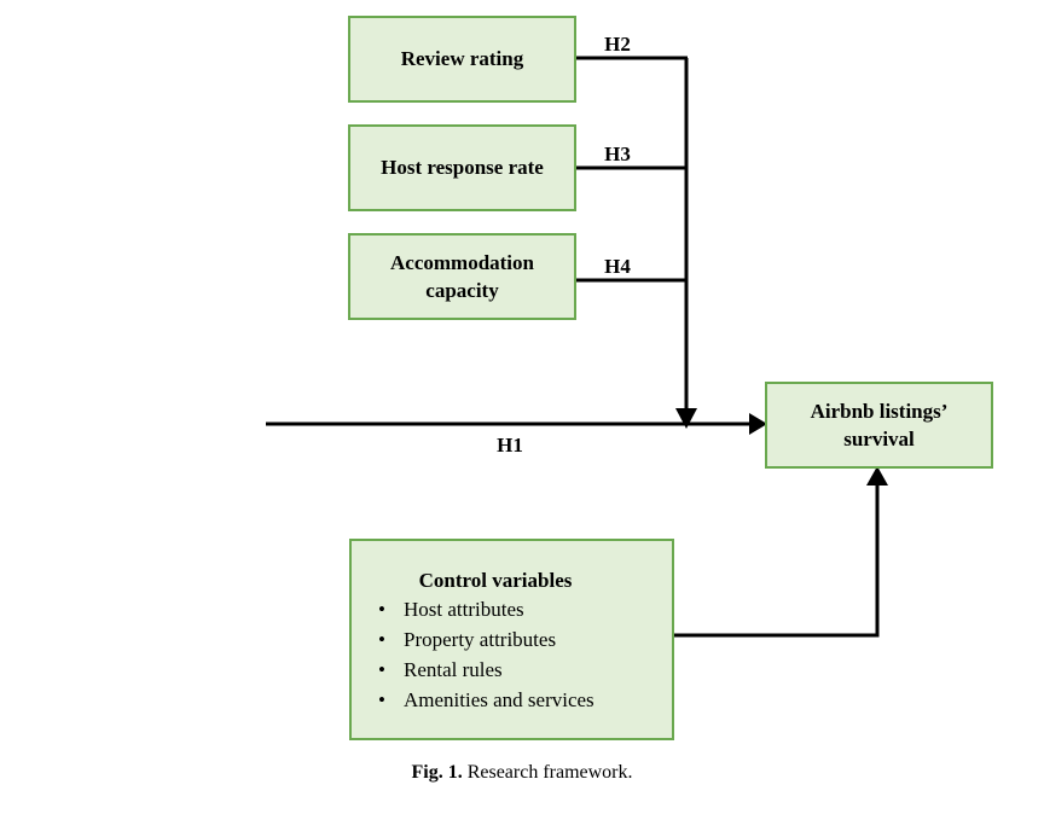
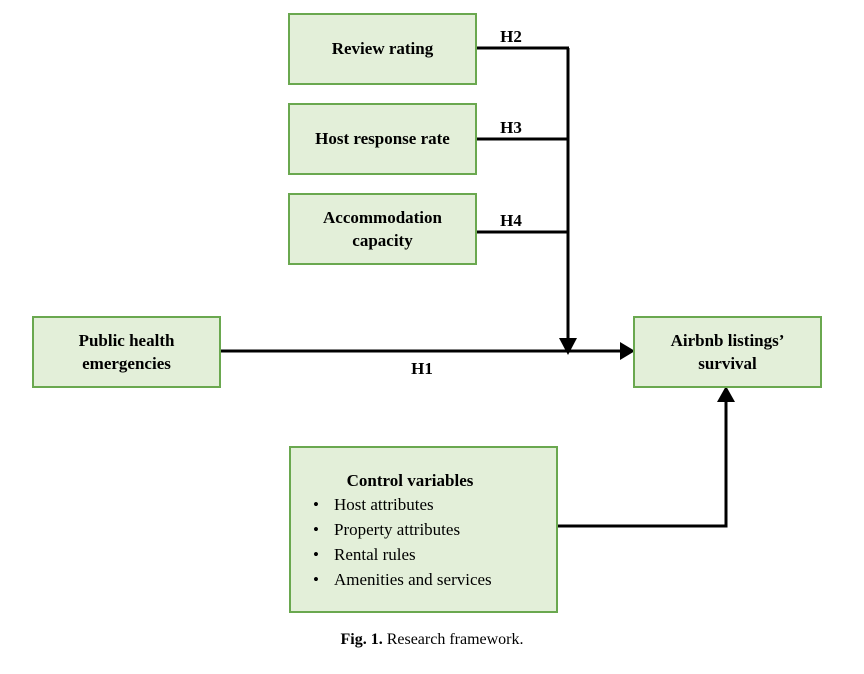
  Review rating
  Host response rate
  Accommodation
  capacity
+ Public health
+ emergencies
  Airbnb listings’
  survival
  Control variables
  •
  Host attributes
  •
  Property attributes
  •
  Rental rules
  •
  Amenities and services
  H2
  H3
  H4
  H1
  Fig. 1. Research framework.
